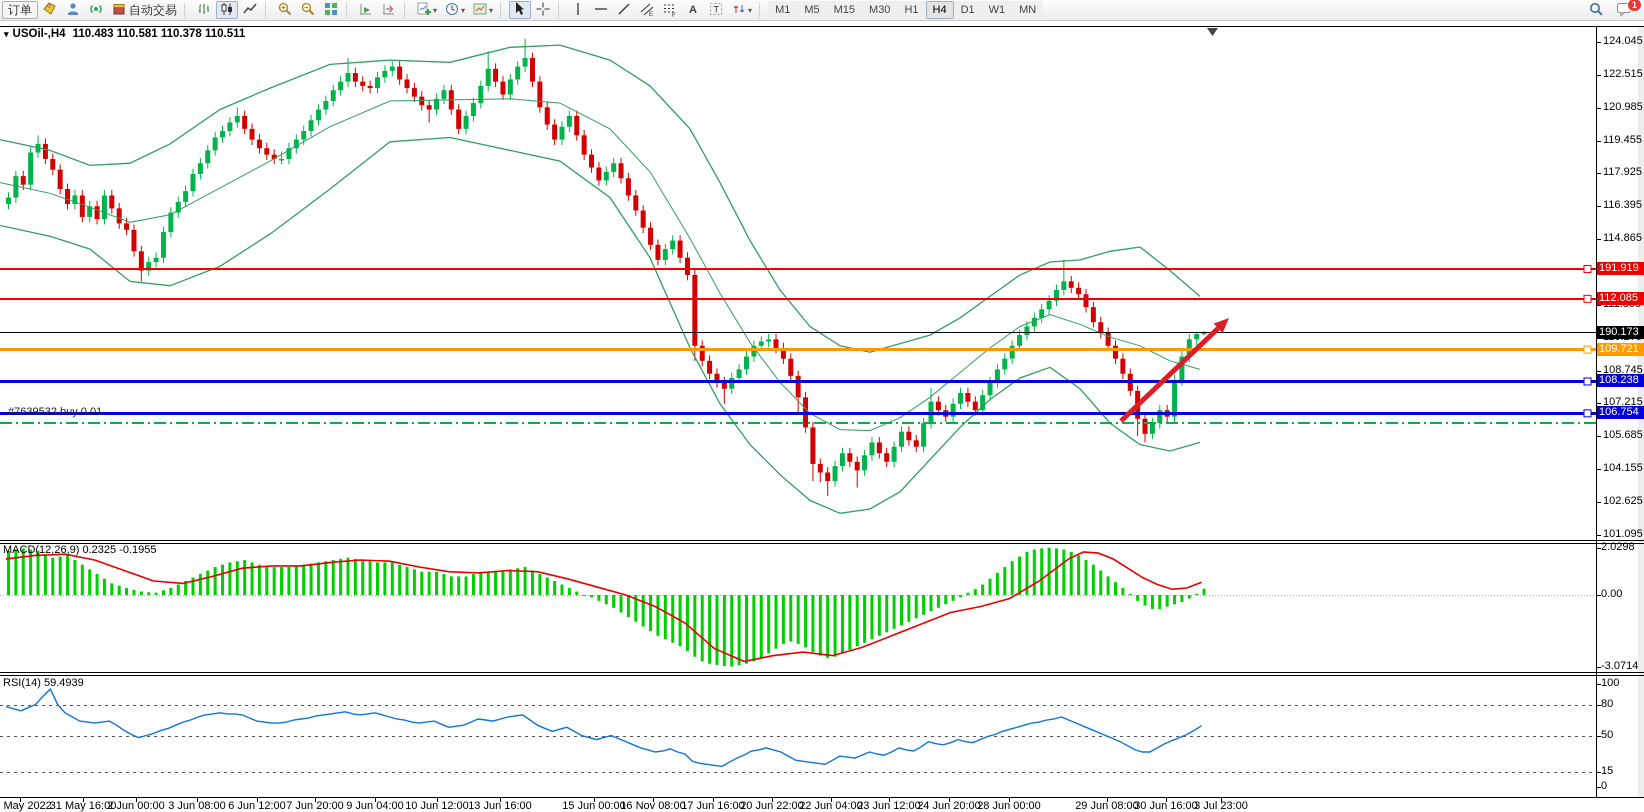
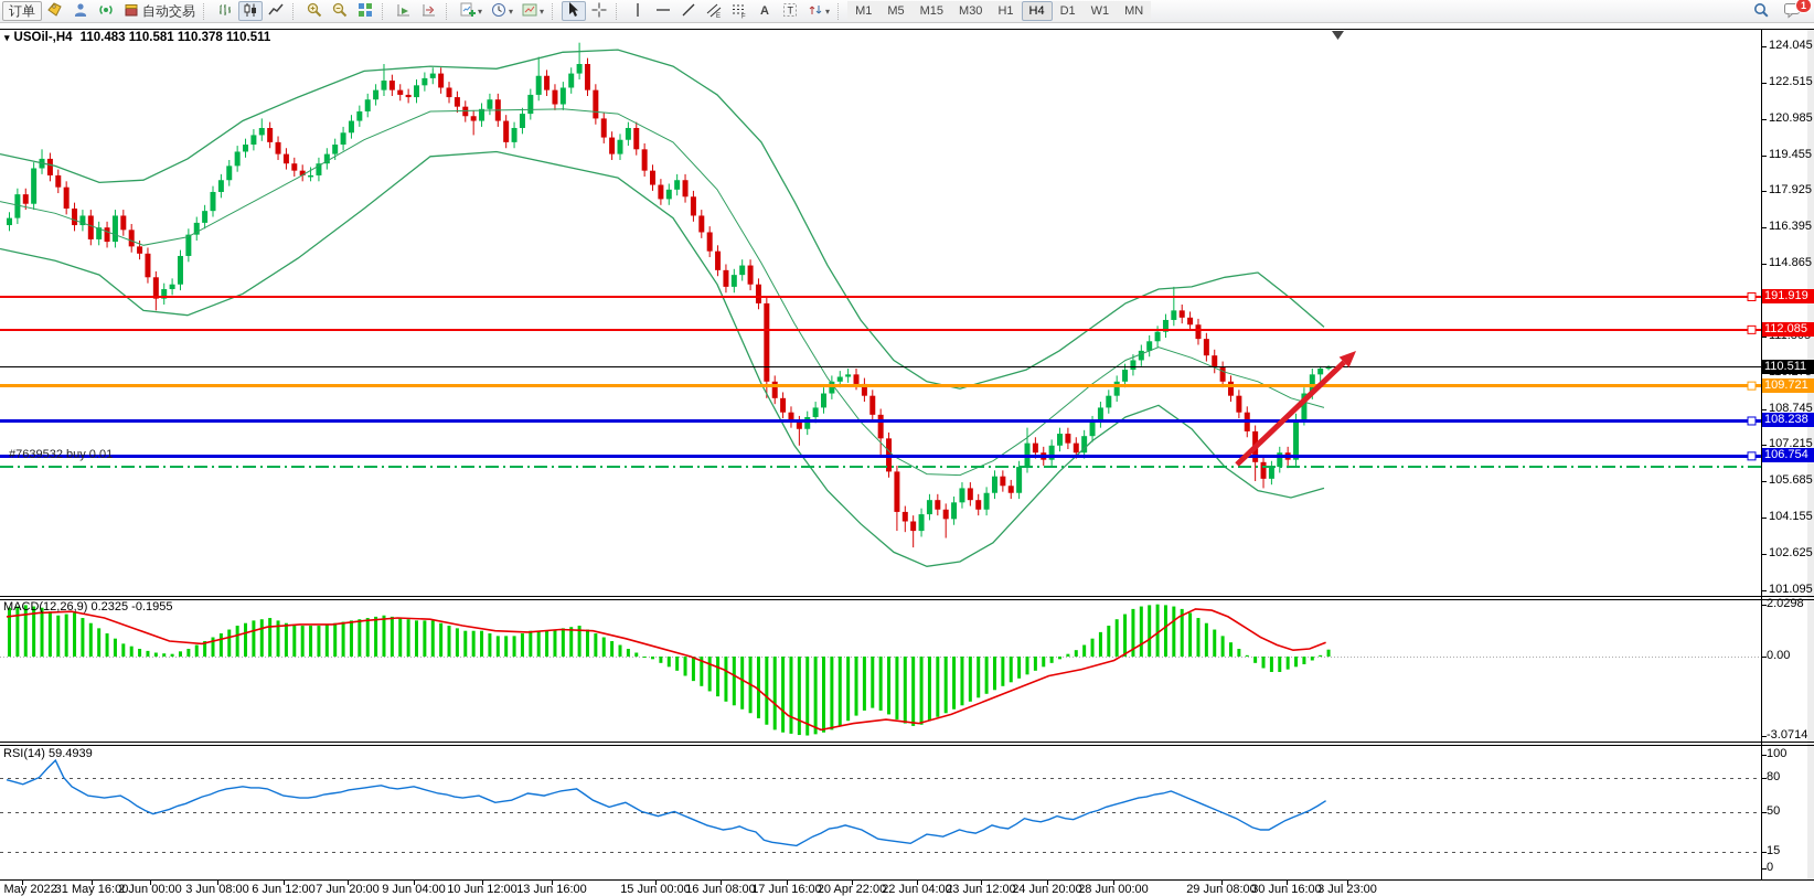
  订单
  自动交易
  ▾
  ▾
  ▾
  A
  T
  ▾
  M1
  M5
  M15
  M30
  H1
  H4
  D1
  W1
  MN
  1
  124.045
  122.515
  120.985
  119.455
  117.925
  116.395
  114.865
  108.745
  107.215
  105.685
  104.155
  102.625
  101.095
  2.0298
  0.00
  -3.0714
  100
  80
  50
  15
  0
  191.919
  112.085
- 190.173
+ 110.511
  109.721
  108.238
  106.754
  May 2022
  31 May 16:00
  2 Jun 00:00
  3 Jun 08:00
  6 Jun 12:00
  7 Jun 20:00
  9 Jun 04:00
  10 Jun 12:00
  13 Jun 16:00
  15 Jun 00:00
- 16 Nov 08:00
+ 16 Jun 08:00
  17 Jun 16:00
- 20 Jun 22:00
+ 20 Apr 22:00
  22 Jun 04:00
  23 Jun 12:00
  24 Jun 20:00
  28 Jun 00:00
  29 Jun 08:00
  30 Jun 16:00
  3 Jul 23:00
  ▾ USOil-,H4 110.483 110.581 110.378 110.511
  #7639532 buy 0.01
  MACD(12,26,9) 0.2325 -0.1955
  RSI(14) 59.4939
